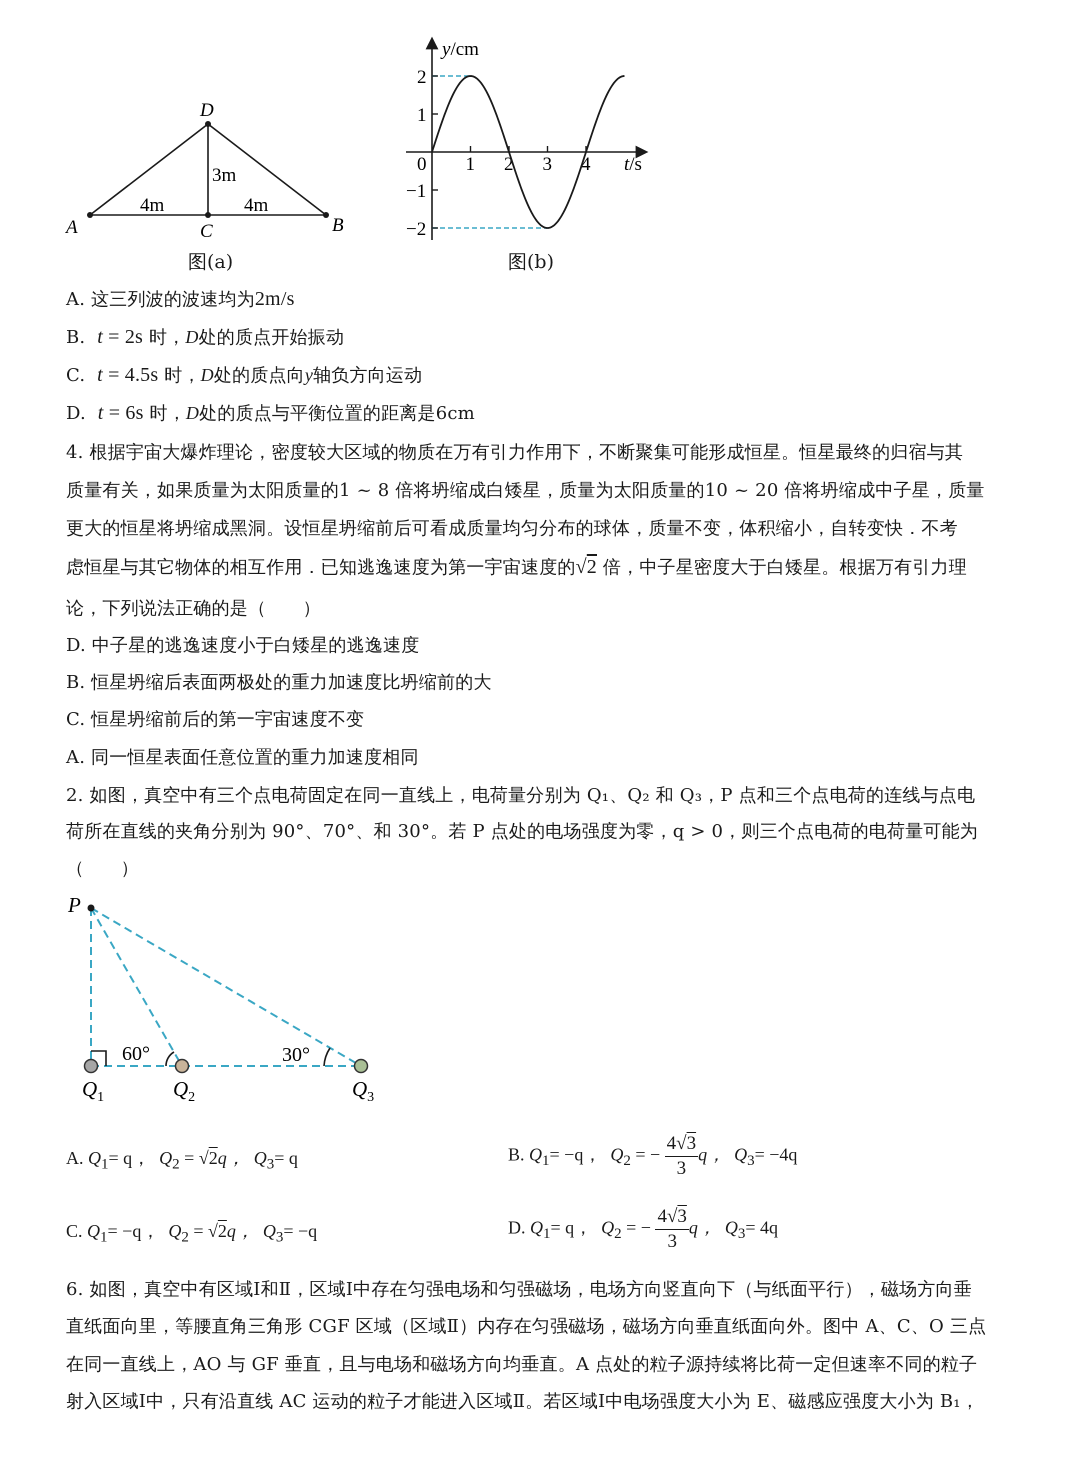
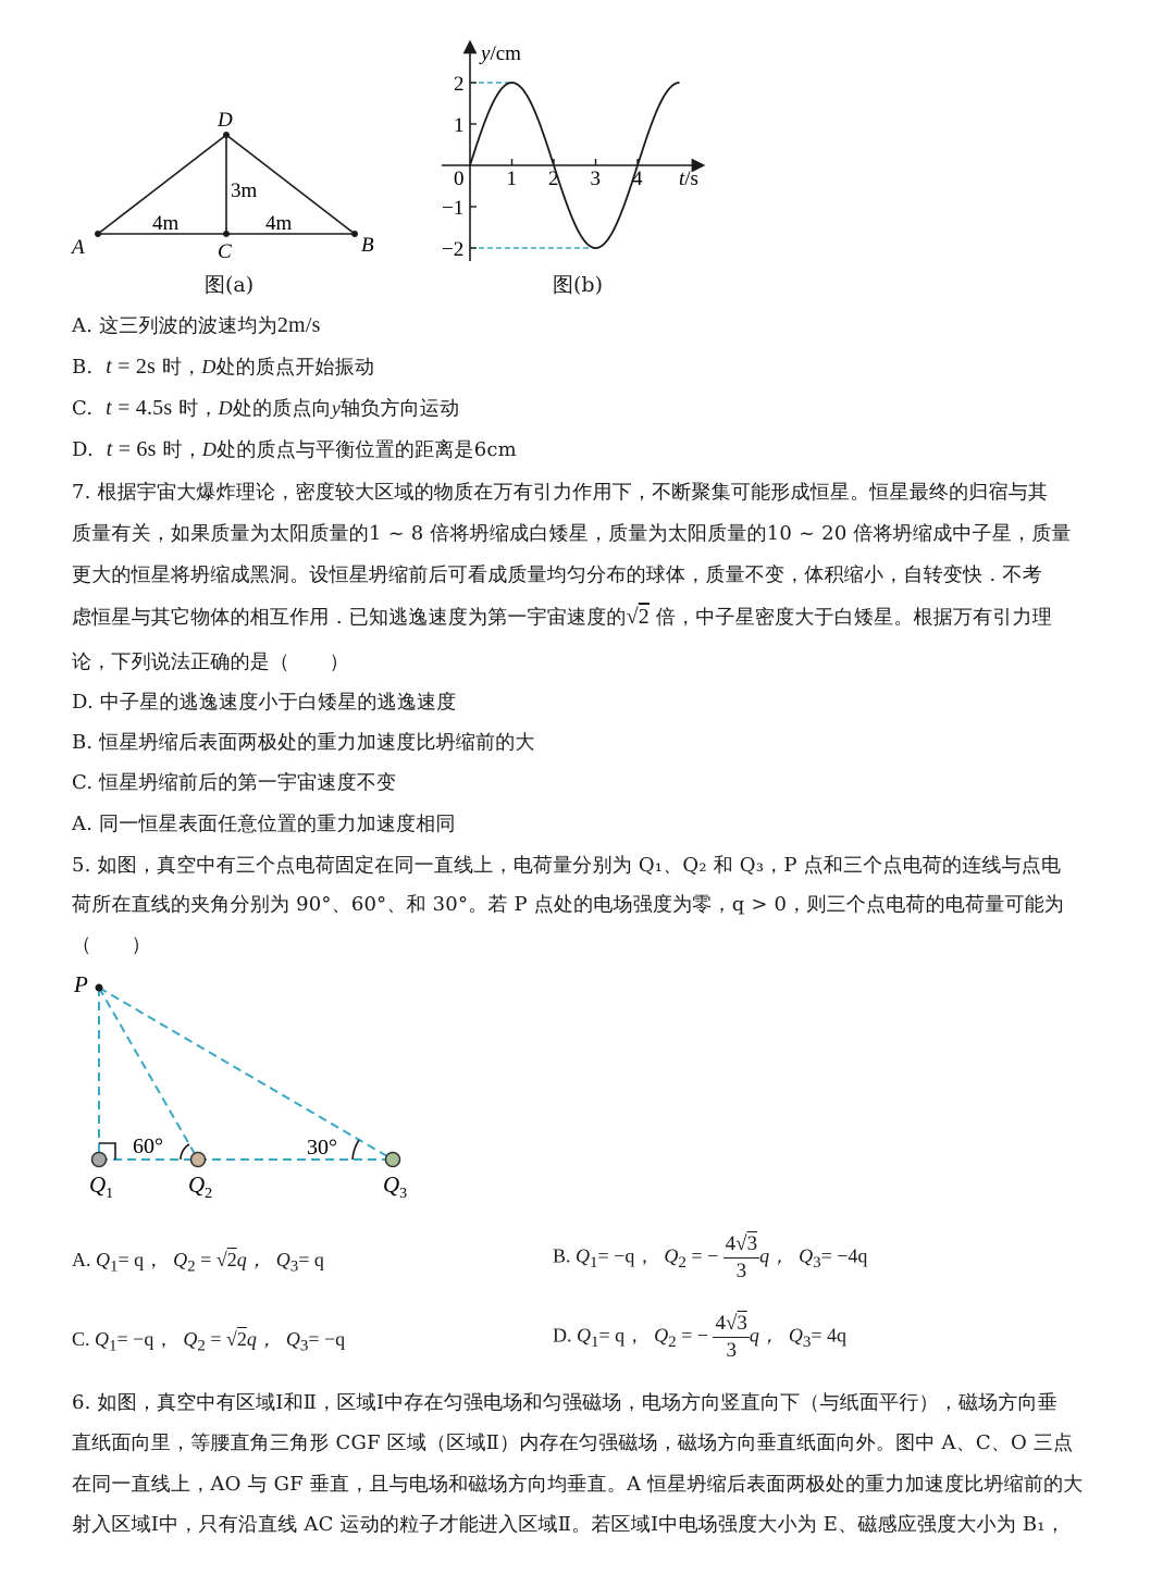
  D
  A
  B
  C
  4m
  4m
  3m
  图(a)
  1
  2
  3
  4
  −2
  −1
  1
  2
  y/cm
  t/s
  0
  图(b)
  A. 这三列波的波速均为2m/s
  B. t = 2s 时，D处的质点开始振动
  C. t = 4.5s 时，D处的质点向y轴负方向运动
  D. t = 6s 时，D处的质点与平衡位置的距离是6cm
- 4. 根据宇宙大爆炸理论，密度较大区域的物质在万有引力作用下，不断聚集可能形成恒星。恒星最终的归宿与其
+ 7. 根据宇宙大爆炸理论，密度较大区域的物质在万有引力作用下，不断聚集可能形成恒星。恒星最终的归宿与其
  质量有关，如果质量为太阳质量的1 ~ 8 倍将坍缩成白矮星，质量为太阳质量的10 ~ 20 倍将坍缩成中子星，质量
  更大的恒星将坍缩成黑洞。设恒星坍缩前后可看成质量均匀分布的球体，质量不变，体积缩小，自转变快．不考
  虑恒星与其它物体的相互作用．已知逃逸速度为第一宇宙速度的√2 倍，中子星密度大于白矮星。根据万有引力理
  论，下列说法正确的是（ ）
  D. 中子星的逃逸速度小于白矮星的逃逸速度
  B. 恒星坍缩后表面两极处的重力加速度比坍缩前的大
  C. 恒星坍缩前后的第一宇宙速度不变
  A. 同一恒星表面任意位置的重力加速度相同
- 2. 如图，真空中有三个点电荷固定在同一直线上，电荷量分别为 Q₁、Q₂ 和 Q₃，P 点和三个点电荷的连线与点电
+ 5. 如图，真空中有三个点电荷固定在同一直线上，电荷量分别为 Q₁、Q₂ 和 Q₃，P 点和三个点电荷的连线与点电
- 荷所在直线的夹角分别为 90°、70°、和 30°。若 P 点处的电场强度为零，q > 0，则三个点电荷的电荷量可能为
+ 荷所在直线的夹角分别为 90°、60°、和 30°。若 P 点处的电场强度为零，q > 0，则三个点电荷的电荷量可能为
  （ ）
  P
  60°
  30°
  Q1
  Q2
  Q3
  A. Q1= q， Q2 = √2q， Q3= q
  B. Q1= −q， Q2 = −
  4√3
  3
  q， Q3= −4q
  C. Q1= −q， Q2 = √2q， Q3= −q
  D. Q1= q， Q2 = −
  4√3
  3
  q， Q3= 4q
  6. 如图，真空中有区域Ⅰ和Ⅱ，区域Ⅰ中存在匀强电场和匀强磁场，电场方向竖直向下（与纸面平行），磁场方向垂
  直纸面向里，等腰直角三角形 CGF 区域（区域Ⅱ）内存在匀强磁场，磁场方向垂直纸面向外。图中 A、C、O 三点
- 在同一直线上，AO 与 GF 垂直，且与电场和磁场方向均垂直。A 点处的粒子源持续将比荷一定但速率不同的粒子
+ 在同一直线上，AO 与 GF 垂直，且与电场和磁场方向均垂直。A 恒星坍缩后表面两极处的重力加速度比坍缩前的大
  射入区域Ⅰ中，只有沿直线 AC 运动的粒子才能进入区域Ⅱ。若区域Ⅰ中电场强度大小为 E、磁感应强度大小为 B₁，
